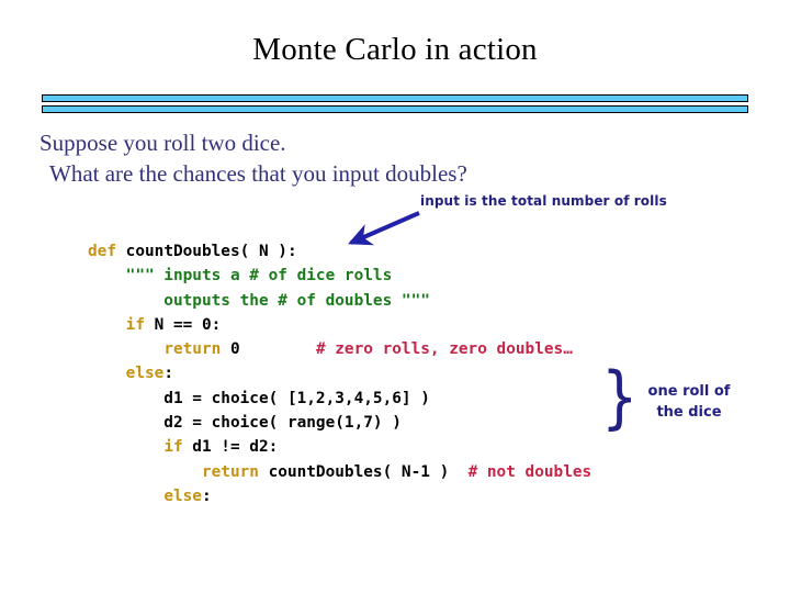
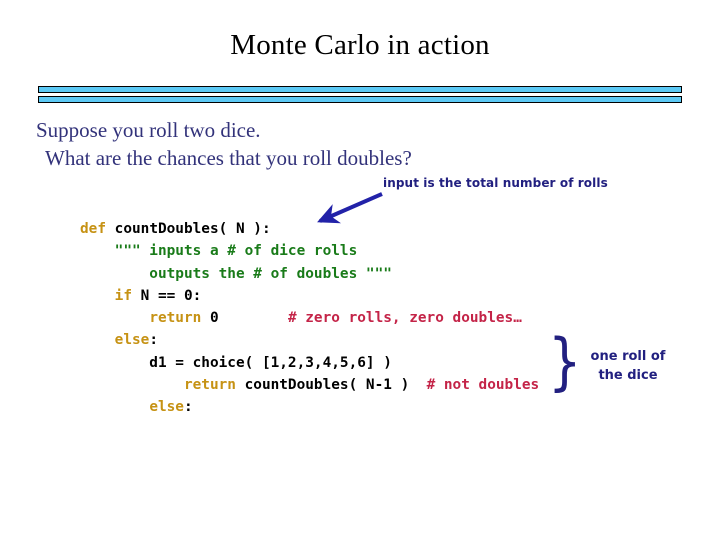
  Monte Carlo in action
  Suppose you roll two dice.
- What are the chances that you input doubles?
+ What are the chances that you roll doubles?
  input is the total number of rolls
  def countDoubles( N ):
  """ inputs a # of dice rolls
  outputs the # of doubles """
  if N == 0:
  return 0 # zero rolls, zero doubles…
  else:
  d1 = choice( [1,2,3,4,5,6] )
- d2 = choice( range(1,7) )
- if d1 != d2:
  return countDoubles( N-1 ) # not doubles
  else:
  }
  one roll of
  the dice
